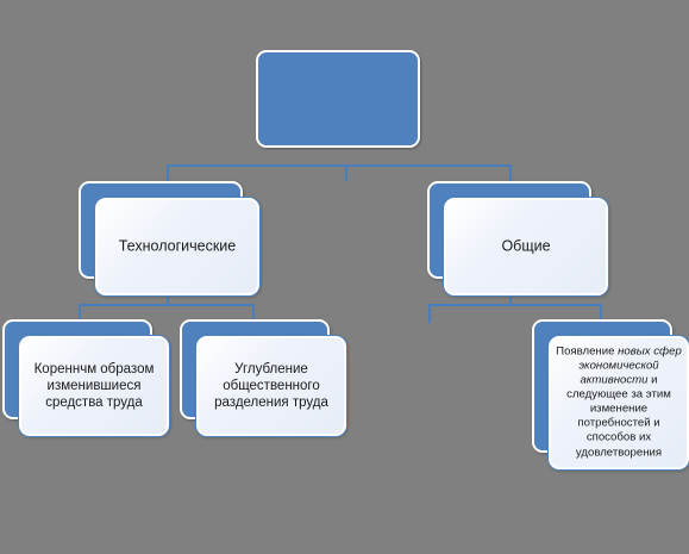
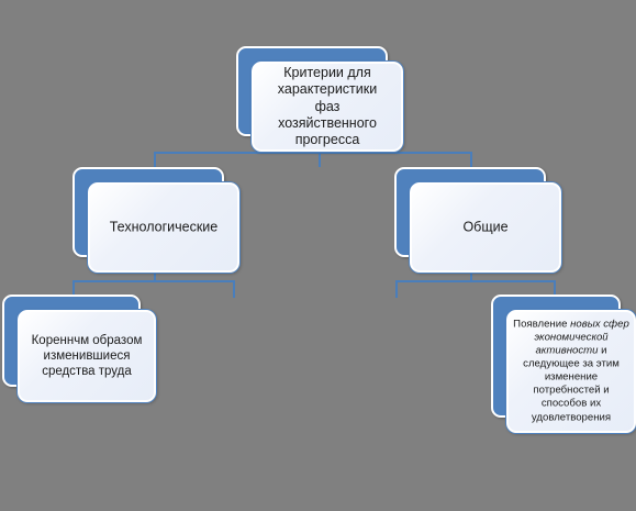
+ Критерии для
+ характеристики
+ фаз
+ хозяйственного
+ прогресса
  Технологические
  Общие
  Кореннчм образом
  изменившиеся
  средства труда
- Углубление
- общественного
- разделения труда
  Появление новых сфер экономической активности и следующее за этим изменение потребностей и способов их удовлетворения
